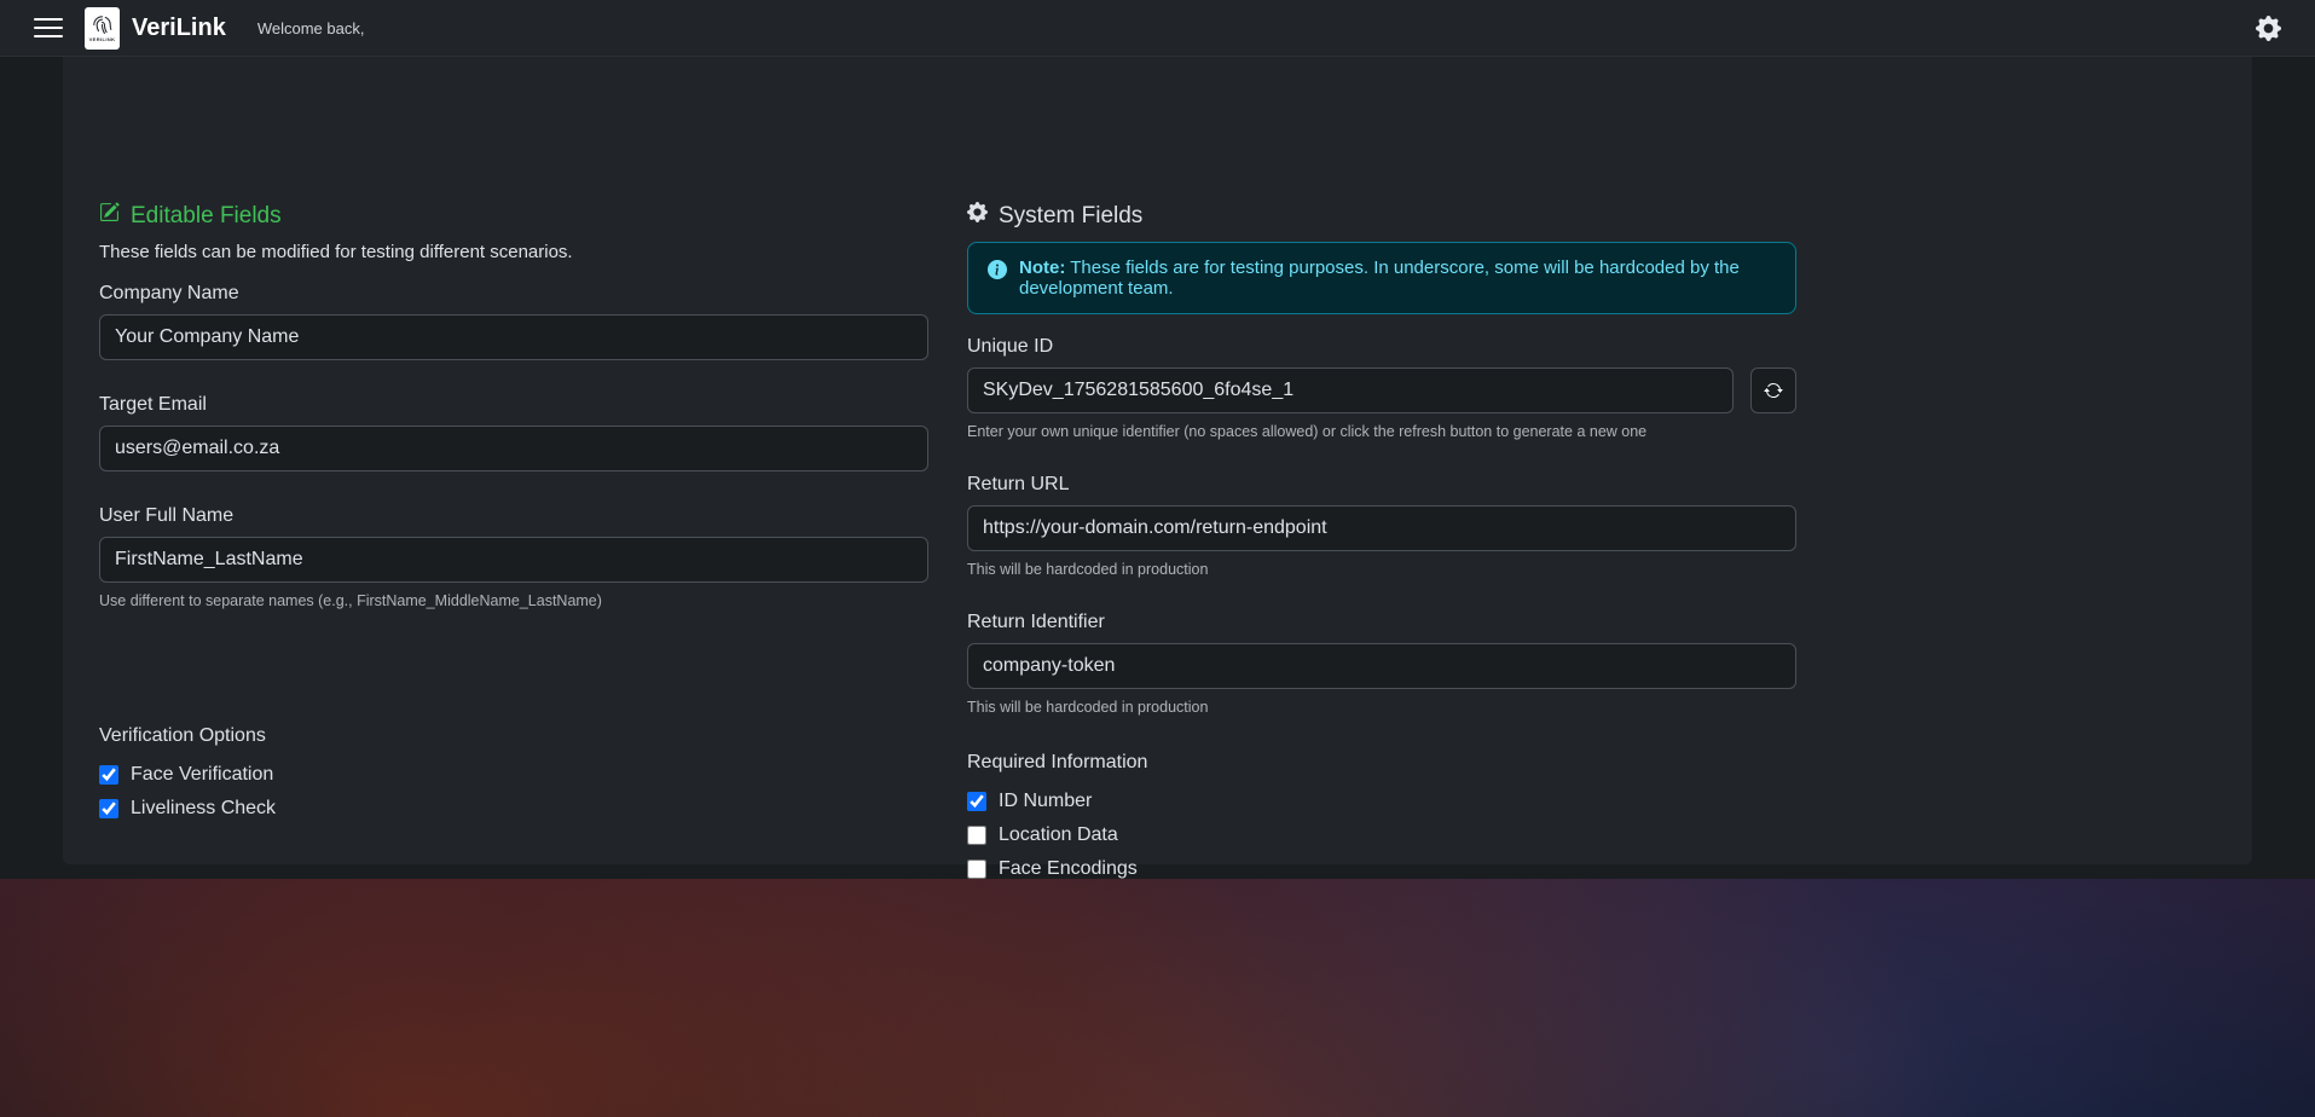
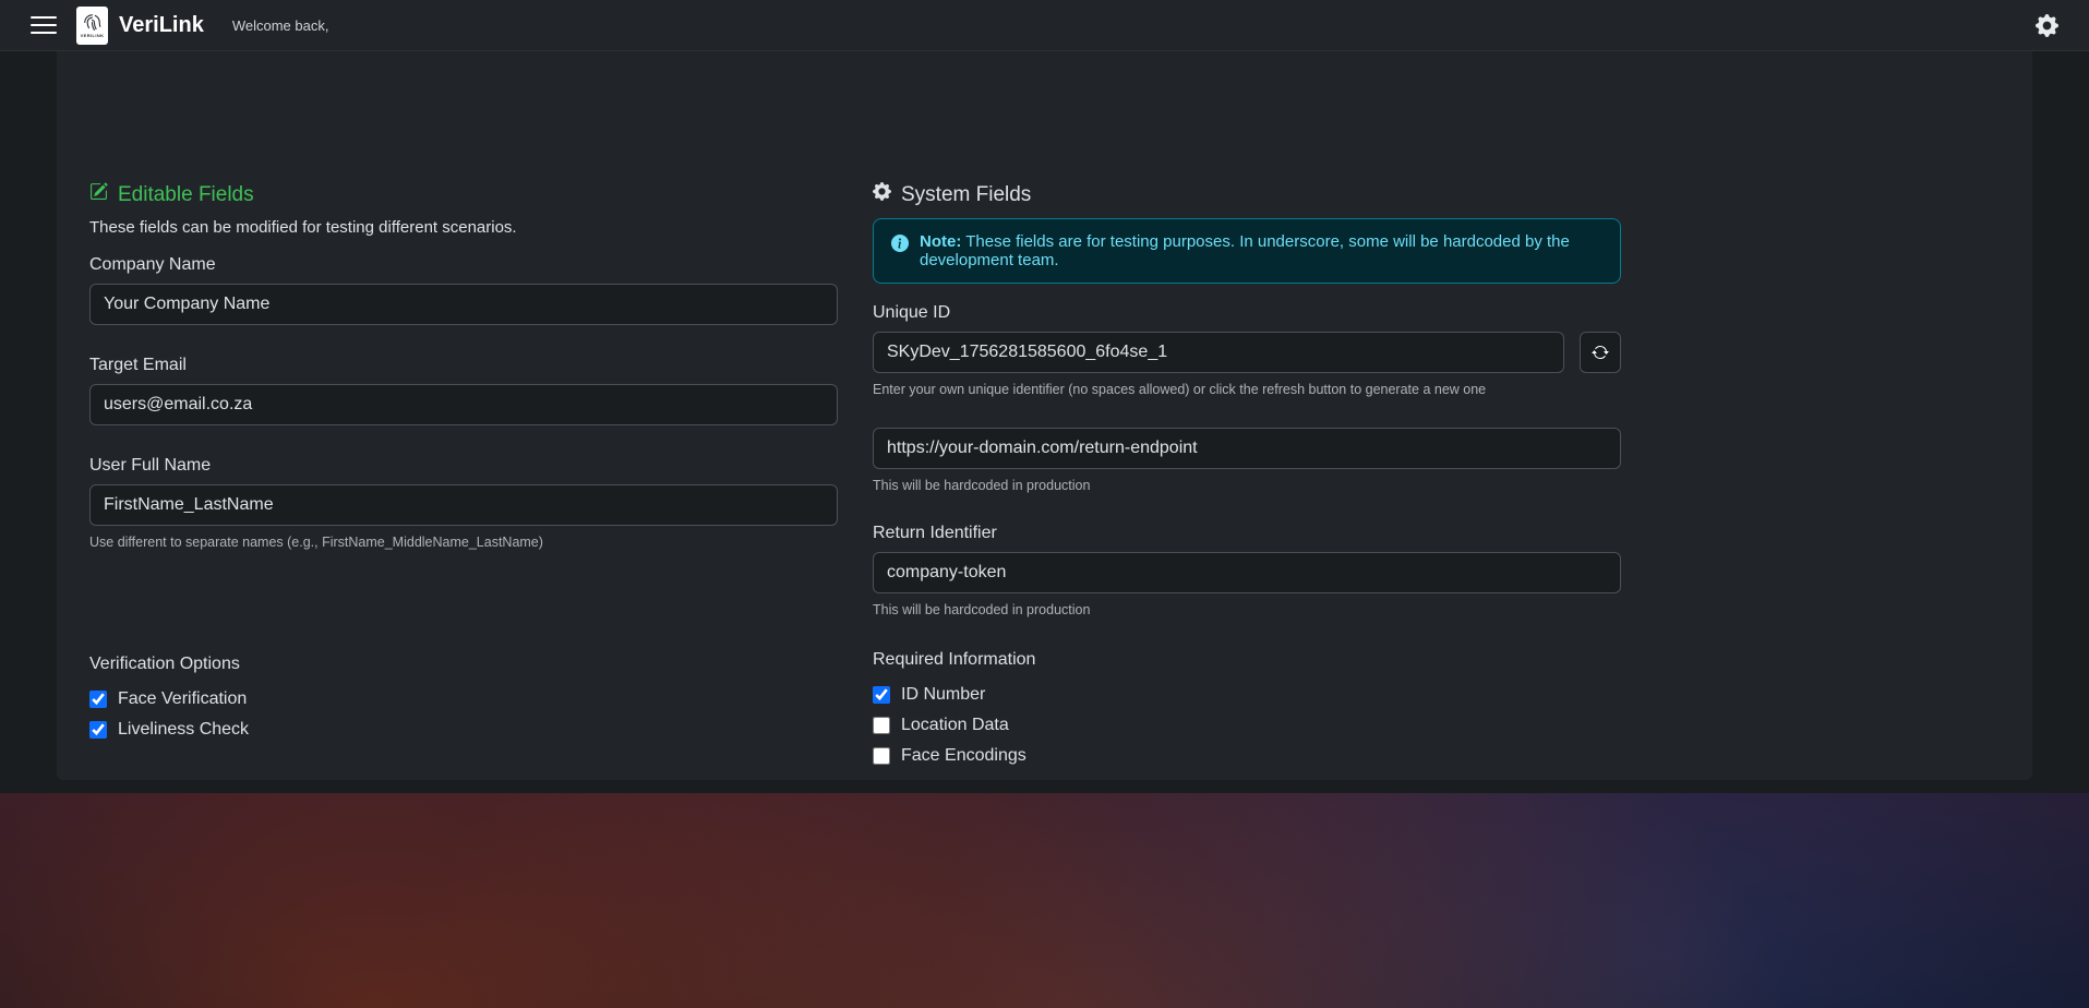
  VeriLink
  Welcome back,
  Editable Fields
  These fields can be modified for testing different scenarios.
  Company Name
  Your Company Name
  Target Email
  users@email.co.za
  User Full Name
  FirstName_LastName
  Use different to separate names (e.g., FirstName_MiddleName_LastName)
  Verification Options
  Face Verification
  Liveliness Check
  System Fields
  Note: These fields are for testing purposes. In underscore, some will be hardcoded by the development team.
  Unique ID
  SKyDev_1756281585600_6fo4se_1
  Enter your own unique identifier (no spaces allowed) or click the refresh button to generate a new one
- Return URL
  https://your-domain.com/return-endpoint
  This will be hardcoded in production
  Return Identifier
  company-token
  This will be hardcoded in production
  Required Information
  ID Number
  Location Data
  Face Encodings
